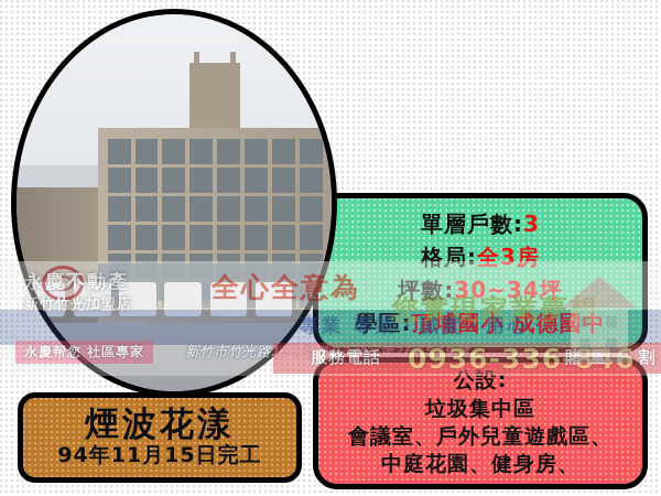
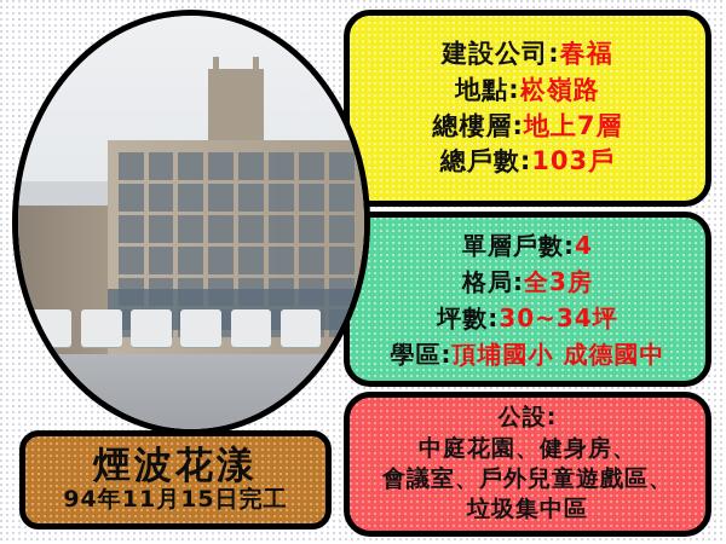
+ 建設公司:春福
+ 地點:崧嶺路
+ 總樓層:地上7層
+ 總戶數:103戶
- 單層戶數:3
+ 單層戶數:4
  格局:全3房
  坪數:30~34坪
  學區:頂埔國小 成德國中
  公設:
- 垃圾集中區
+ 中庭花園、健身房、
  會議室、戶外兒童遊戲區、
- 中庭花園、健身房、
+ 垃圾集中區
  煙波花漾
  94年11月15日完工
- 永慶不動產
- 新竹竹光加盟店
- 永慶帮您 社區專家
- 新竹市竹光路131號 103登字第266549號
- 全心全意為
- 您實現家業夢想
- 專業 專業・誠實・用心
- 服務電話
- 0936-336-846
- 賭 量 ・ 割
